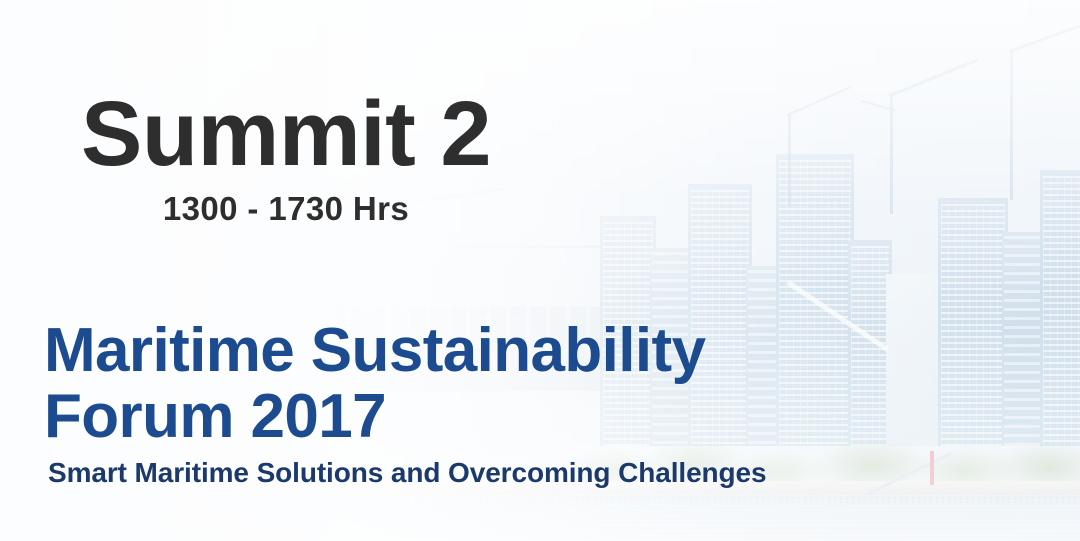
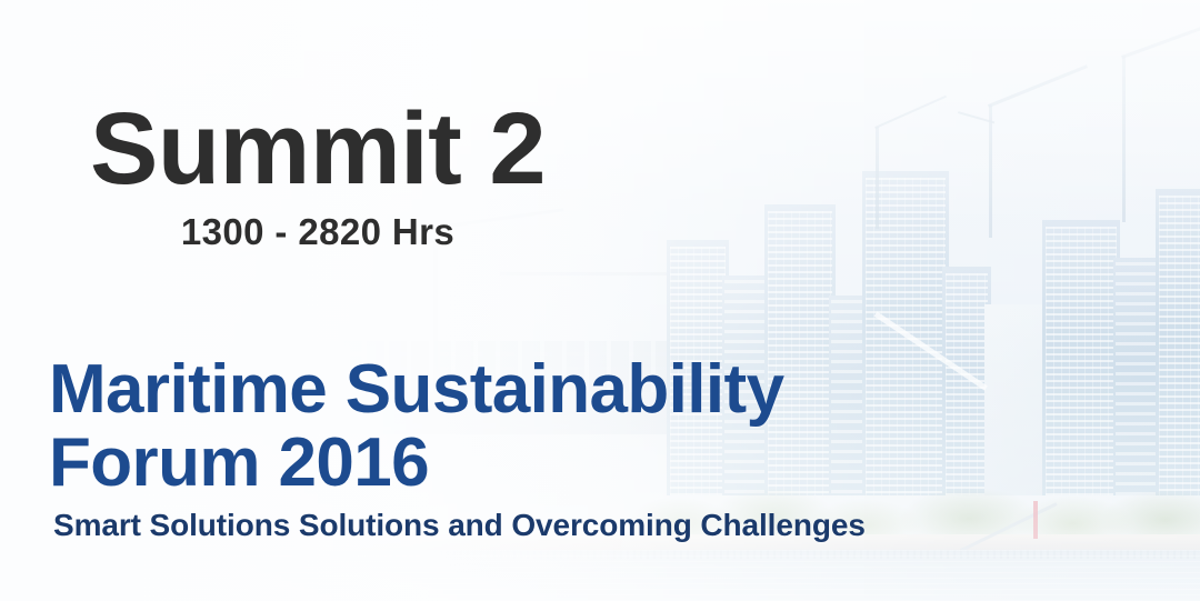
  Summit 2
- 1300 - 1730 Hrs
+ 1300 - 2820 Hrs
  Maritime Sustainability
- Forum 2017
+ Forum 2016
- Smart Maritime Solutions and Overcoming Challenges
+ Smart Solutions Solutions and Overcoming Challenges
